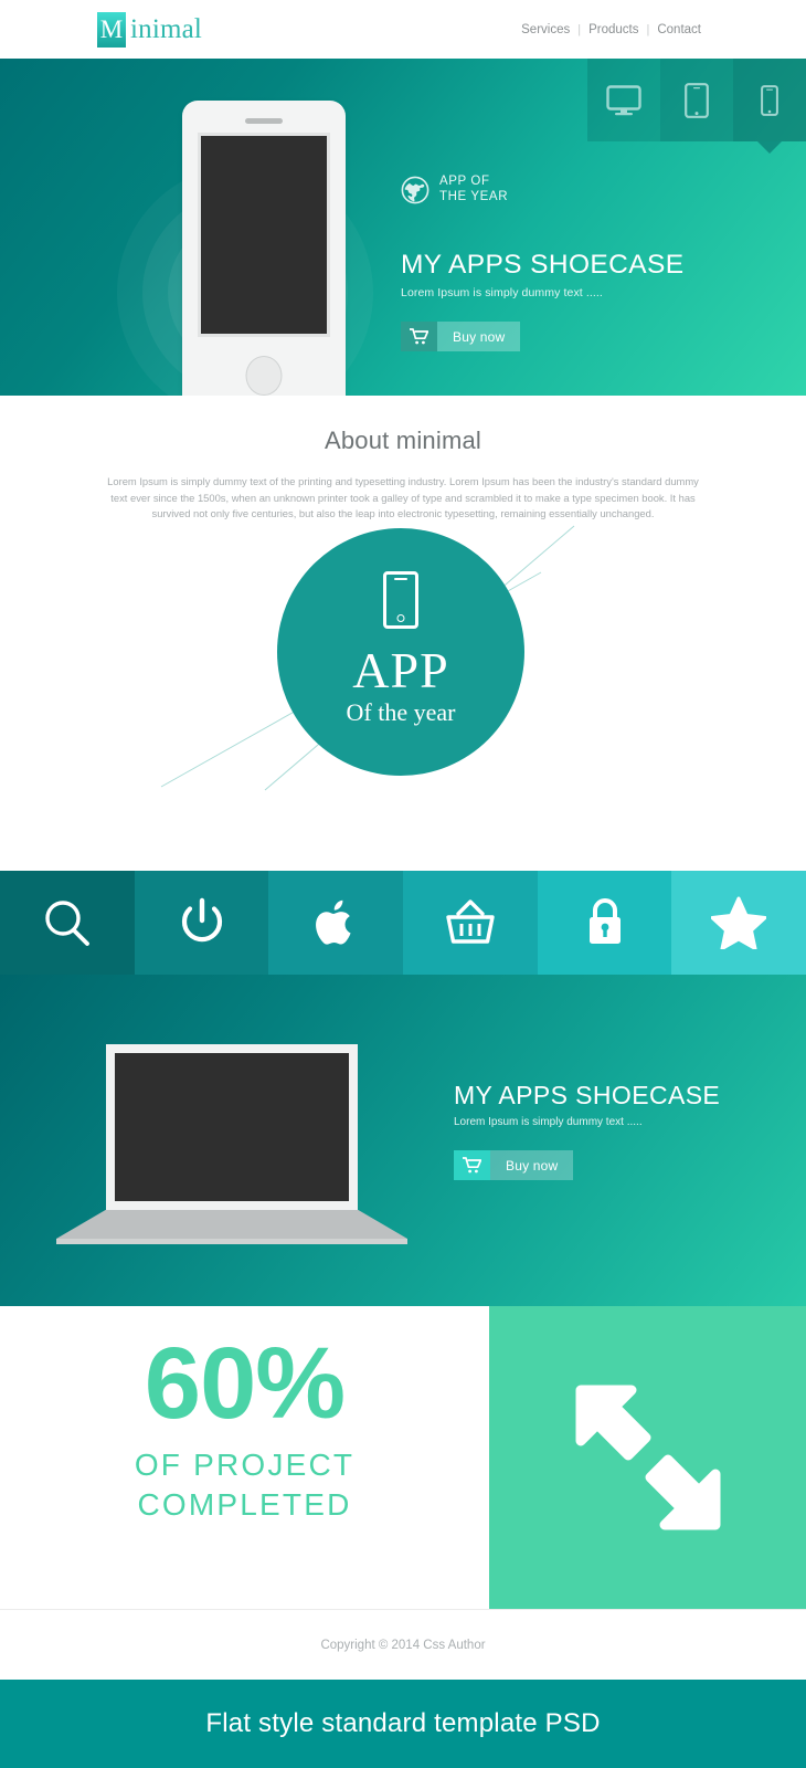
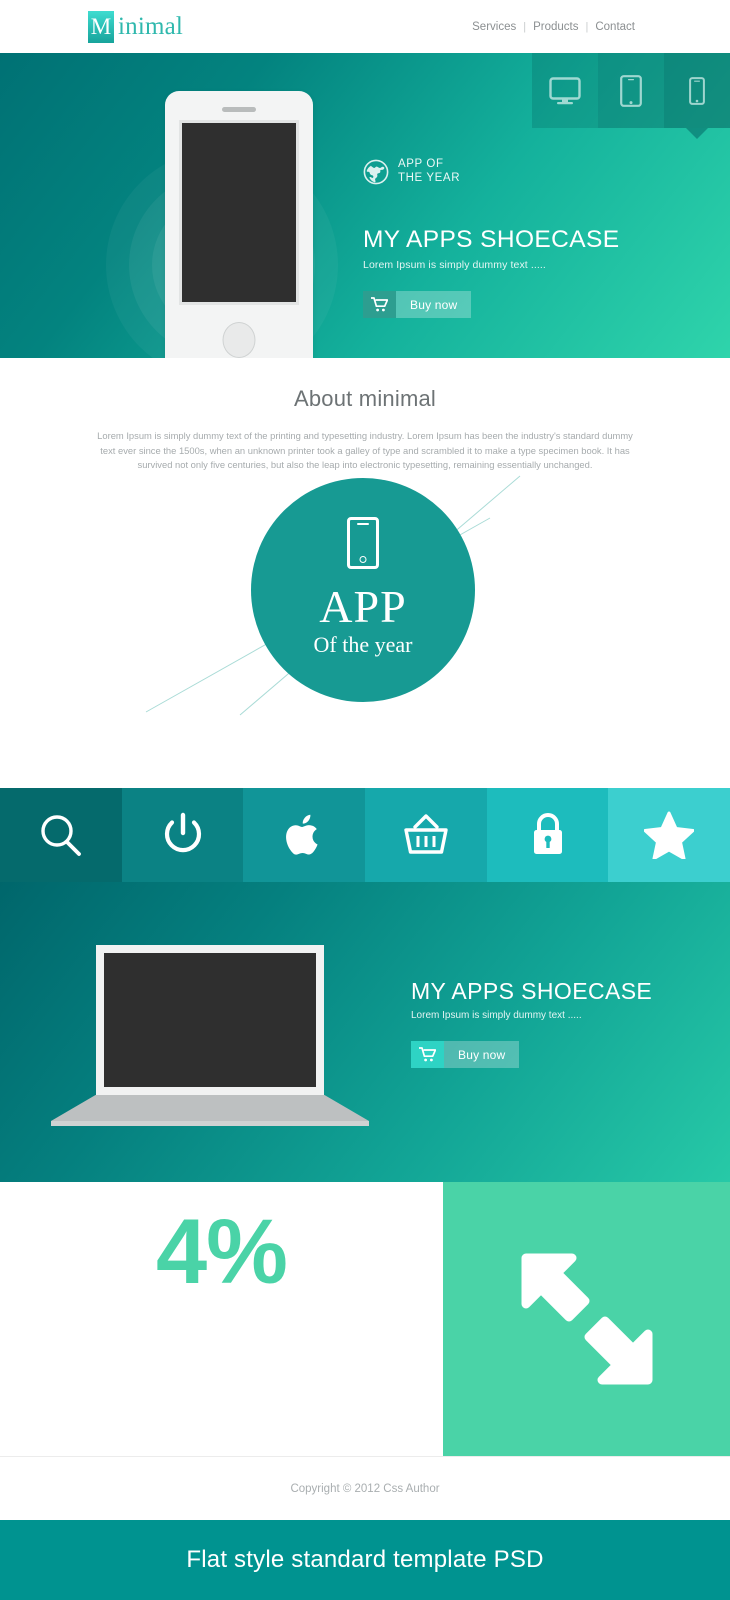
  M
  inimal
  Services
  |
  Products
  |
  Contact
  APP OF
  THE YEAR
  MY APPS SHOECASE
  Lorem Ipsum is simply dummy text .....
  Buy now
  About minimal
  Lorem Ipsum is simply dummy text of the printing and typesetting industry. Lorem Ipsum has been the industry's standard dummy text ever since the 1500s, when an unknown printer took a galley of type and scrambled it to make a type specimen book. It has survived not only five centuries, but also the leap into electronic typesetting, remaining essentially unchanged.
  APP
  Of the year
  MY APPS SHOECASE
  Lorem Ipsum is simply dummy text .....
  Buy now
- 60%
+ 4%
- OF PROJECT
- COMPLETED
- Copyright © 2014 Css Author
+ Copyright © 2012 Css Author
  Flat style standard template PSD
